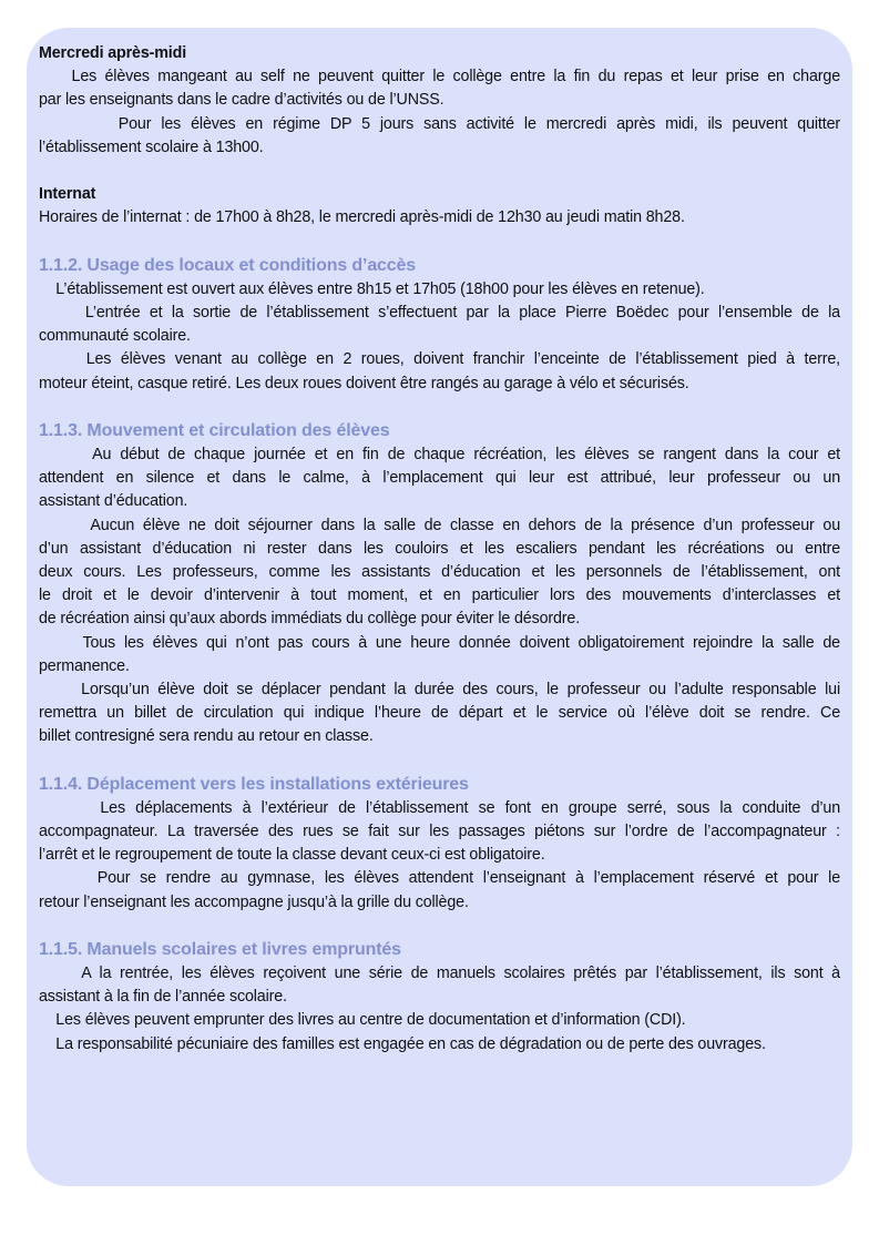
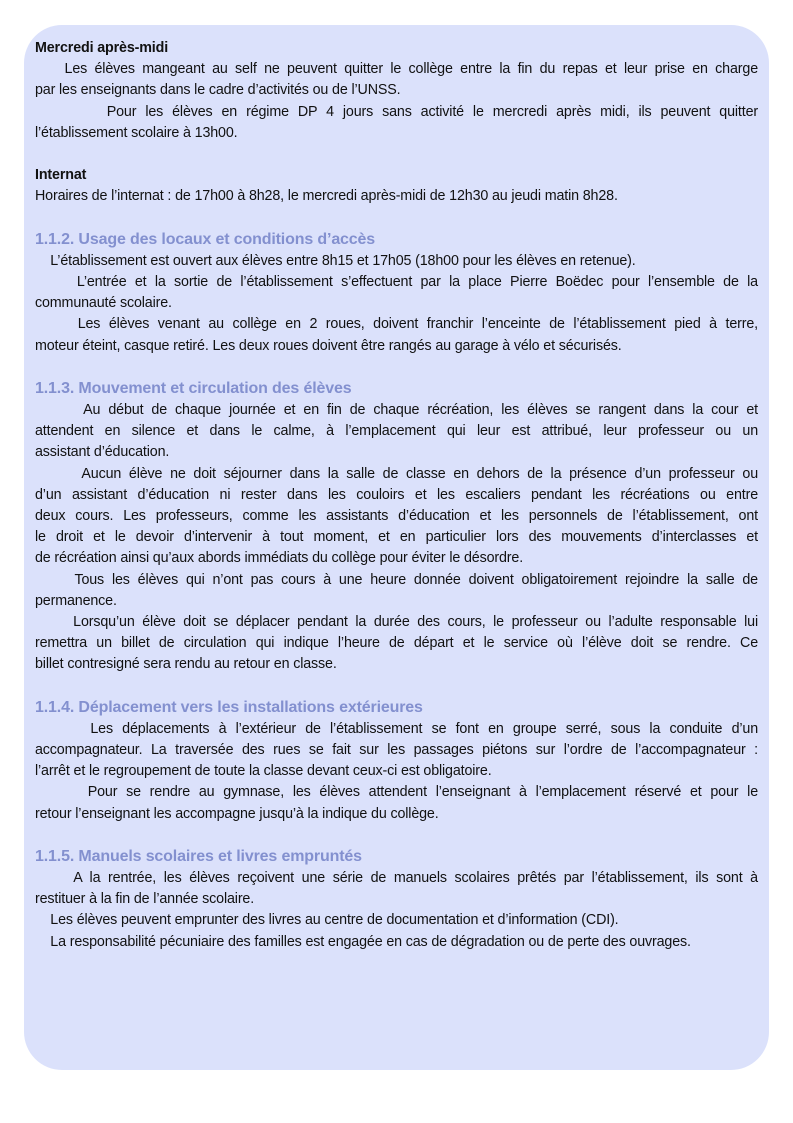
  Mercredi après-midi
  Les élèves mangeant au self ne peuvent quitter le collège entre la fin du repas et leur prise en charge
  par les enseignants dans le cadre d’activités ou de l’UNSS.
- Pour les élèves en régime DP 5 jours sans activité le mercredi après midi, ils peuvent quitter
+ Pour les élèves en régime DP 4 jours sans activité le mercredi après midi, ils peuvent quitter
  l’établissement scolaire à 13h00.
  Internat
  Horaires de l’internat : de 17h00 à 8h28, le mercredi après-midi de 12h30 au jeudi matin 8h28.
  1.1.2. Usage des locaux et conditions d’accès
  L’établissement est ouvert aux élèves entre 8h15 et 17h05 (18h00 pour les élèves en retenue).
  L’entrée et la sortie de l’établissement s’effectuent par la place Pierre Boëdec pour l’ensemble de la
  communauté scolaire.
  Les élèves venant au collège en 2 roues, doivent franchir l’enceinte de l’établissement pied à terre,
  moteur éteint, casque retiré. Les deux roues doivent être rangés au garage à vélo et sécurisés.
  1.1.3. Mouvement et circulation des élèves
  Au début de chaque journée et en fin de chaque récréation, les élèves se rangent dans la cour et
  attendent en silence et dans le calme, à l’emplacement qui leur est attribué, leur professeur ou un
  assistant d’éducation.
  Aucun élève ne doit séjourner dans la salle de classe en dehors de la présence d’un professeur ou
  d’un assistant d’éducation ni rester dans les couloirs et les escaliers pendant les récréations ou entre
  deux cours. Les professeurs, comme les assistants d’éducation et les personnels de l’établissement, ont
  le droit et le devoir d’intervenir à tout moment, et en particulier lors des mouvements d’interclasses et
  de récréation ainsi qu’aux abords immédiats du collège pour éviter le désordre.
  Tous les élèves qui n’ont pas cours à une heure donnée doivent obligatoirement rejoindre la salle de
  permanence.
  Lorsqu’un élève doit se déplacer pendant la durée des cours, le professeur ou l’adulte responsable lui
  remettra un billet de circulation qui indique l’heure de départ et le service où l’élève doit se rendre. Ce
  billet contresigné sera rendu au retour en classe.
  1.1.4. Déplacement vers les installations extérieures
  Les déplacements à l’extérieur de l’établissement se font en groupe serré, sous la conduite d’un
  accompagnateur. La traversée des rues se fait sur les passages piétons sur l’ordre de l’accompagnateur :
  l’arrêt et le regroupement de toute la classe devant ceux-ci est obligatoire.
  Pour se rendre au gymnase, les élèves attendent l’enseignant à l’emplacement réservé et pour le
- retour l’enseignant les accompagne jusqu’à la grille du collège.
+ retour l’enseignant les accompagne jusqu’à la indique du collège.
  1.1.5. Manuels scolaires et livres empruntés
  A la rentrée, les élèves reçoivent une série de manuels scolaires prêtés par l’établissement, ils sont à
- assistant à la fin de l’année scolaire.
+ restituer à la fin de l’année scolaire.
  Les élèves peuvent emprunter des livres au centre de documentation et d’information (CDI).
  La responsabilité pécuniaire des familles est engagée en cas de dégradation ou de perte des ouvrages.
